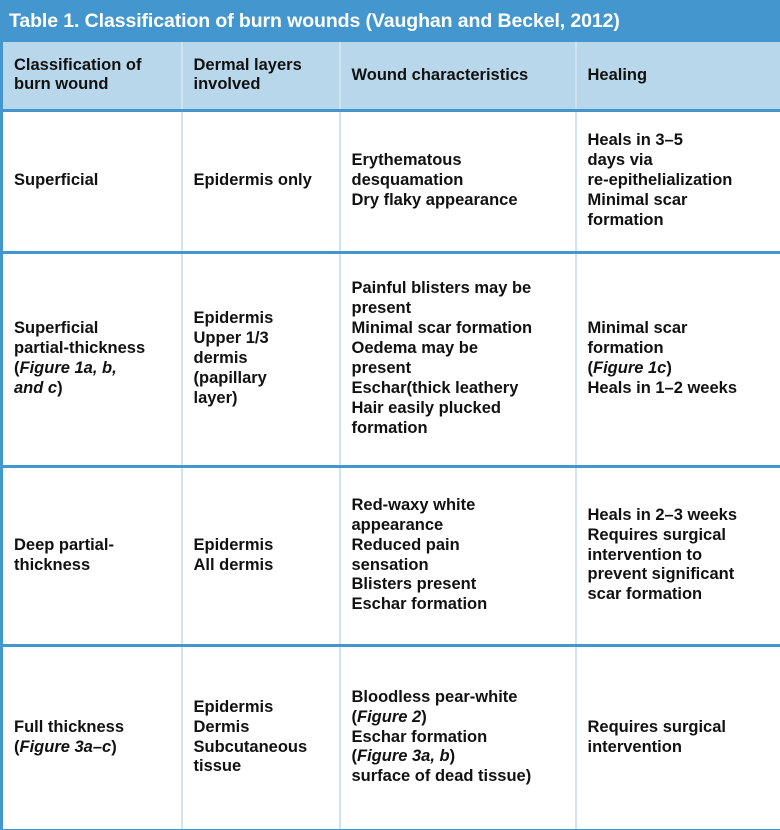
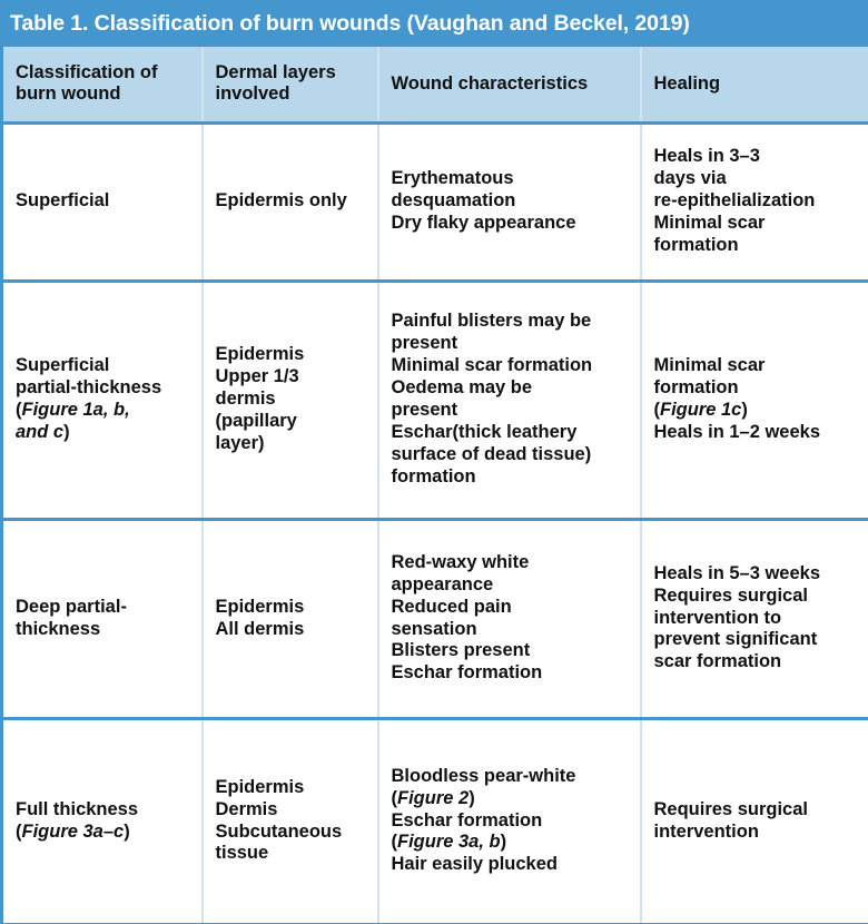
- Table 1. Classification of burn wounds (Vaughan and Beckel, 2012)
+ Table 1. Classification of burn wounds (Vaughan and Beckel, 2019)
  Classification of burn wound	Dermal layers involved	Wound characteristics	Healing
- Superficial	Epidermis only	ErythematousdesquamationDry flaky appearance	Heals in 3–5days viare-epithelializationMinimal scarformation
+ Superficial	Epidermis only	ErythematousdesquamationDry flaky appearance	Heals in 3–3days viare-epithelializationMinimal scarformation
- Superficialpartial-thickness(Figure 1a, b,and c)	EpidermisUpper 1/3dermis(papillarylayer)	Painful blisters may bepresentMinimal scar formationOedema may bepresentEschar(thick leatheryHair easily pluckedformation	Minimal scarformation(Figure 1c)Heals in 1–2 weeks
+ Superficialpartial-thickness(Figure 1a, b,and c)	EpidermisUpper 1/3dermis(papillarylayer)	Painful blisters may bepresentMinimal scar formationOedema may bepresentEschar(thick leatherysurface of dead tissue)formation	Minimal scarformation(Figure 1c)Heals in 1–2 weeks
- Deep partial-thickness	EpidermisAll dermis	Red-waxy whiteappearanceReduced painsensationBlisters presentEschar formation	Heals in 2–3 weeksRequires surgicalintervention toprevent significantscar formation
+ Deep partial-thickness	EpidermisAll dermis	Red-waxy whiteappearanceReduced painsensationBlisters presentEschar formation	Heals in 5–3 weeksRequires surgicalintervention toprevent significantscar formation
- Full thickness(Figure 3a–c)	EpidermisDermisSubcutaneoustissue	Bloodless pear-white(Figure 2)Eschar formation(Figure 3a, b)surface of dead tissue)	Requires surgicalintervention
+ Full thickness(Figure 3a–c)	EpidermisDermisSubcutaneoustissue	Bloodless pear-white(Figure 2)Eschar formation(Figure 3a, b)Hair easily plucked	Requires surgicalintervention
